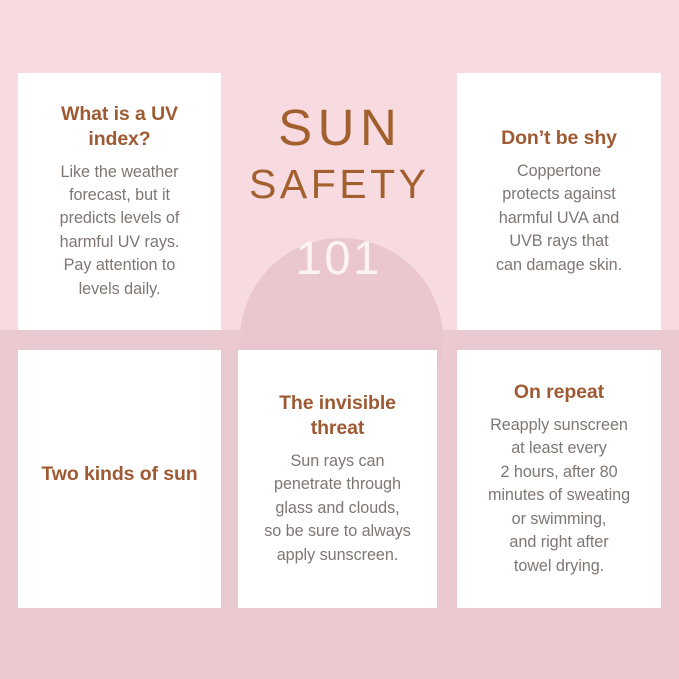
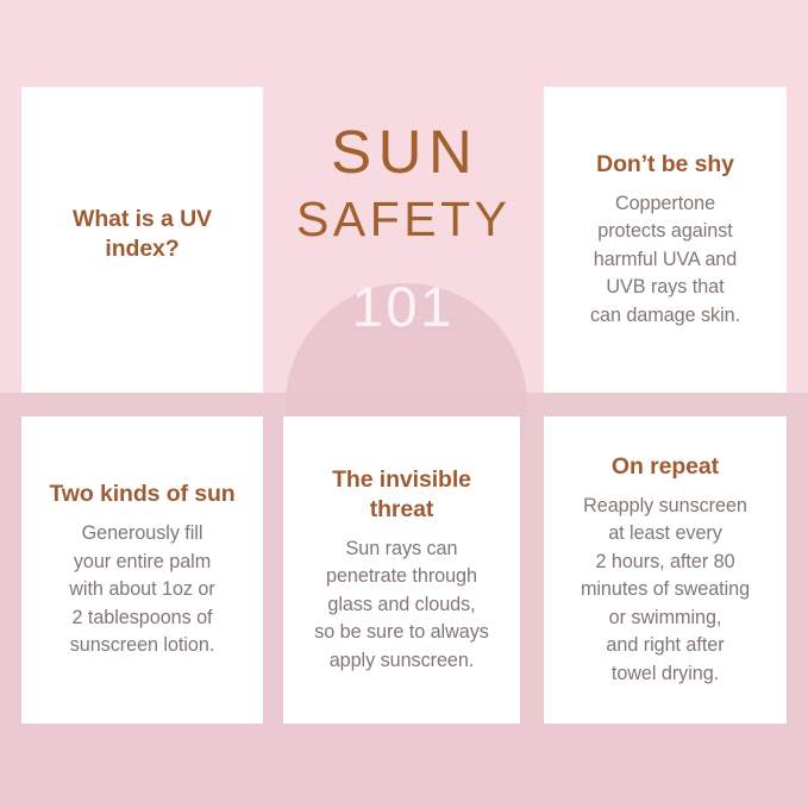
  What is a UV index?
- Like the weather
- forecast, but it
- predicts levels of
- harmful UV rays.
- Pay attention to
- levels daily.
  SUN
  SAFETY
  101
  Don’t be shy
  Coppertone
  protects against
  harmful UVA and
  UVB rays that
  can damage skin.
  Two kinds of sun
+ Generously fill
+ your entire palm
+ with about 1oz or
+ 2 tablespoons of
+ sunscreen lotion.
  The invisible threat
  Sun rays can
  penetrate through
  glass and clouds,
  so be sure to always
  apply sunscreen.
  On repeat
  Reapply sunscreen
  at least every
  2 hours, after 80
  minutes of sweating
  or swimming,
  and right after
  towel drying.
